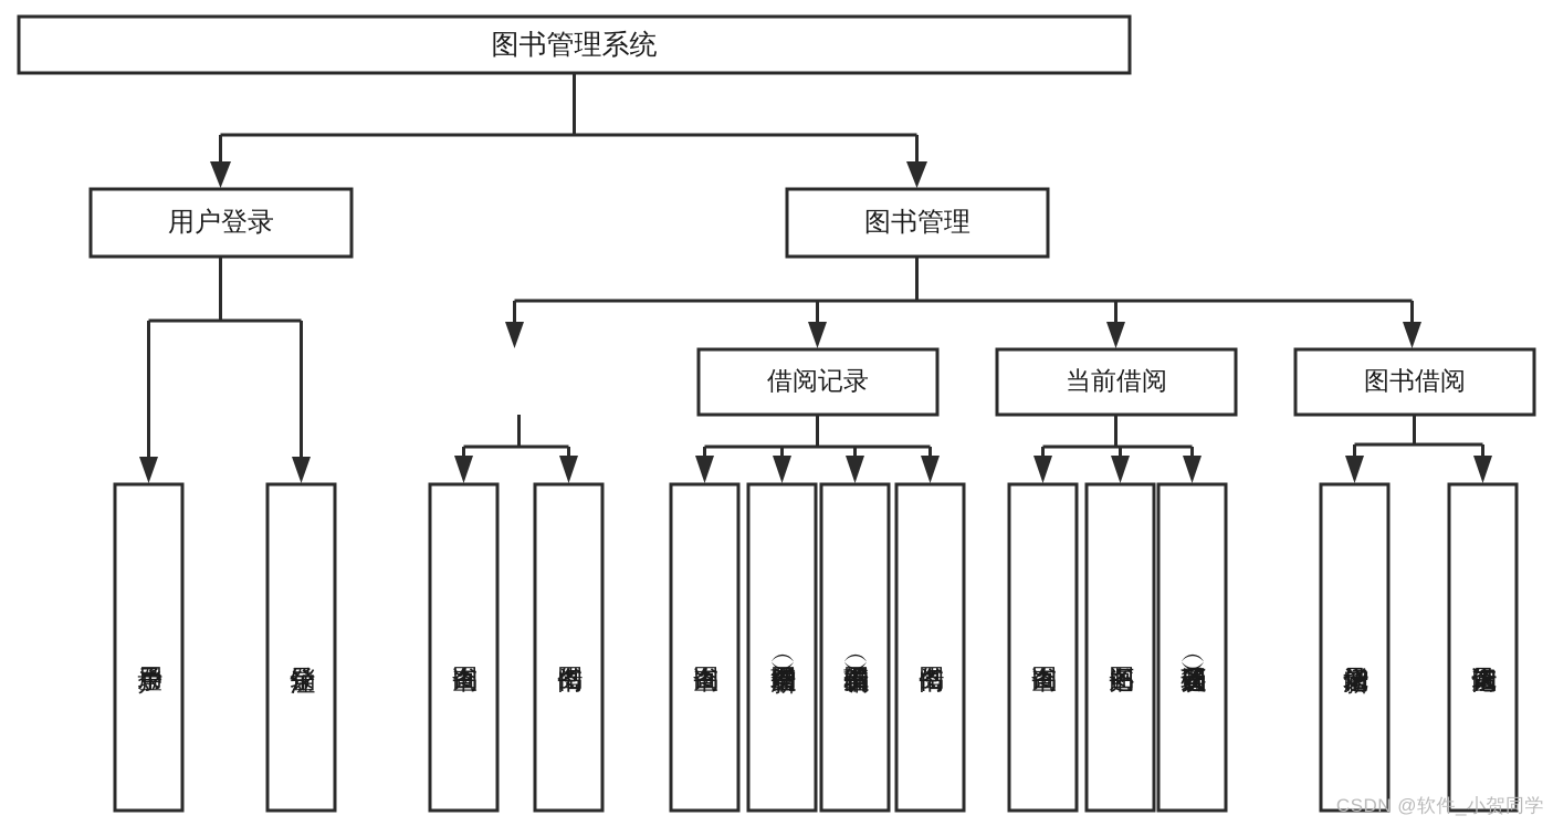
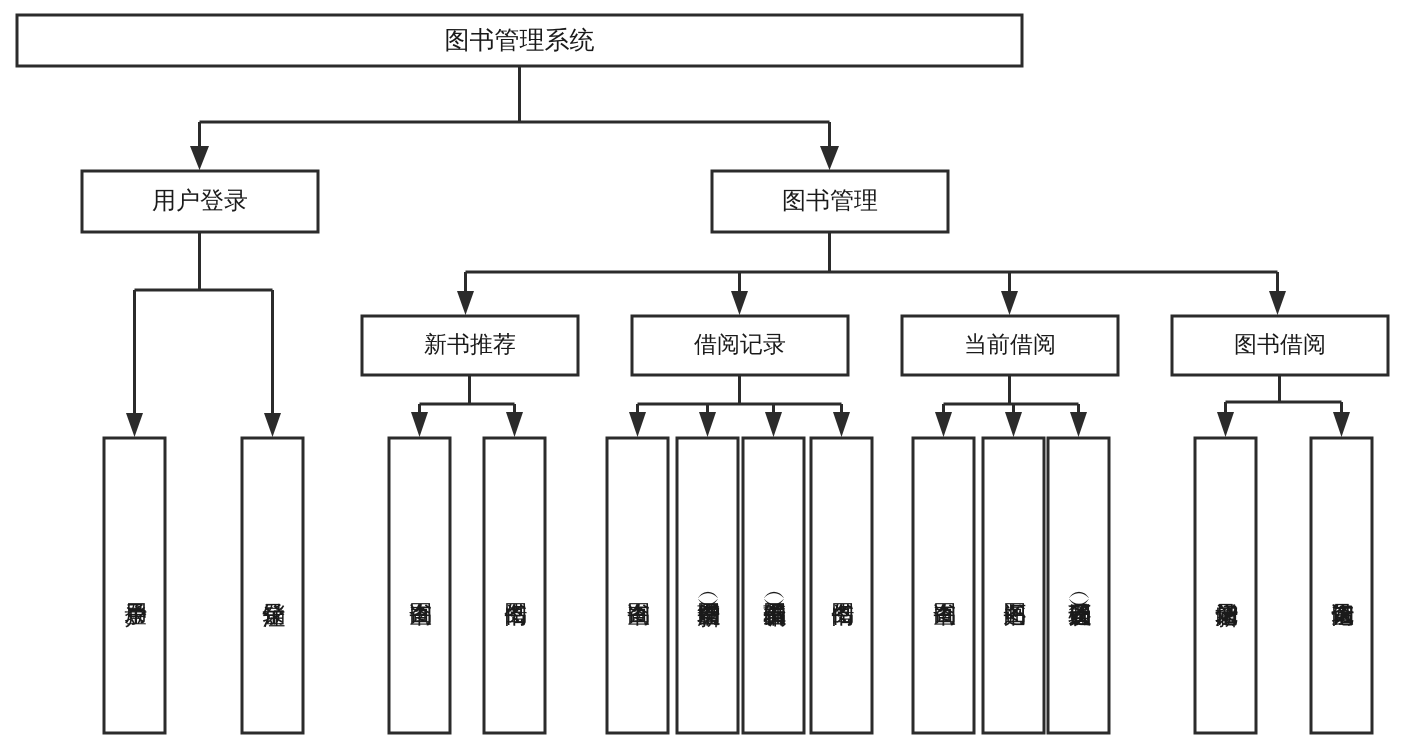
  图书管理系统
  用户登录
  图书管理
+ 新书推荐
  借阅记录
  当前借阅
  图书借阅
- CSDN @软件_小贺同学
